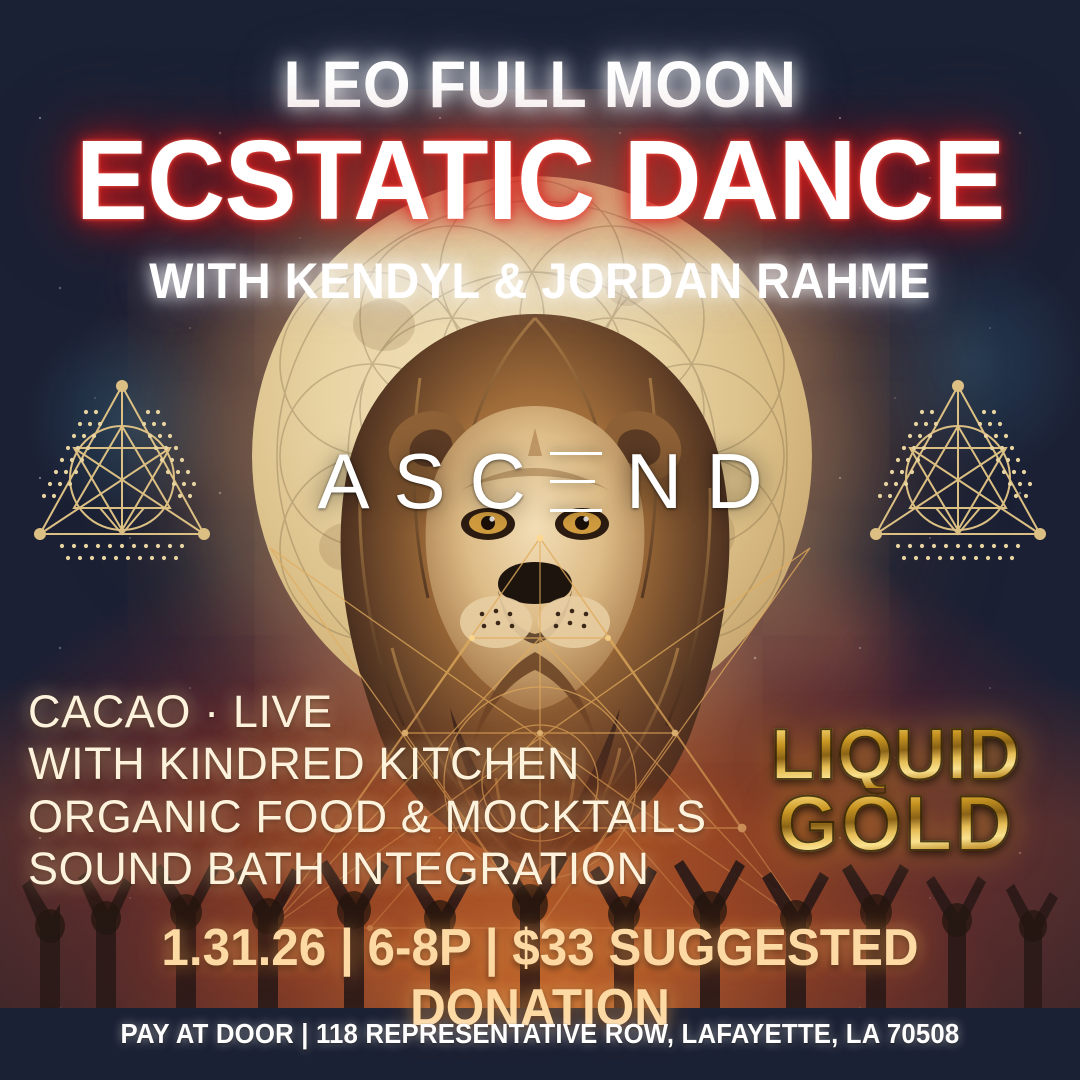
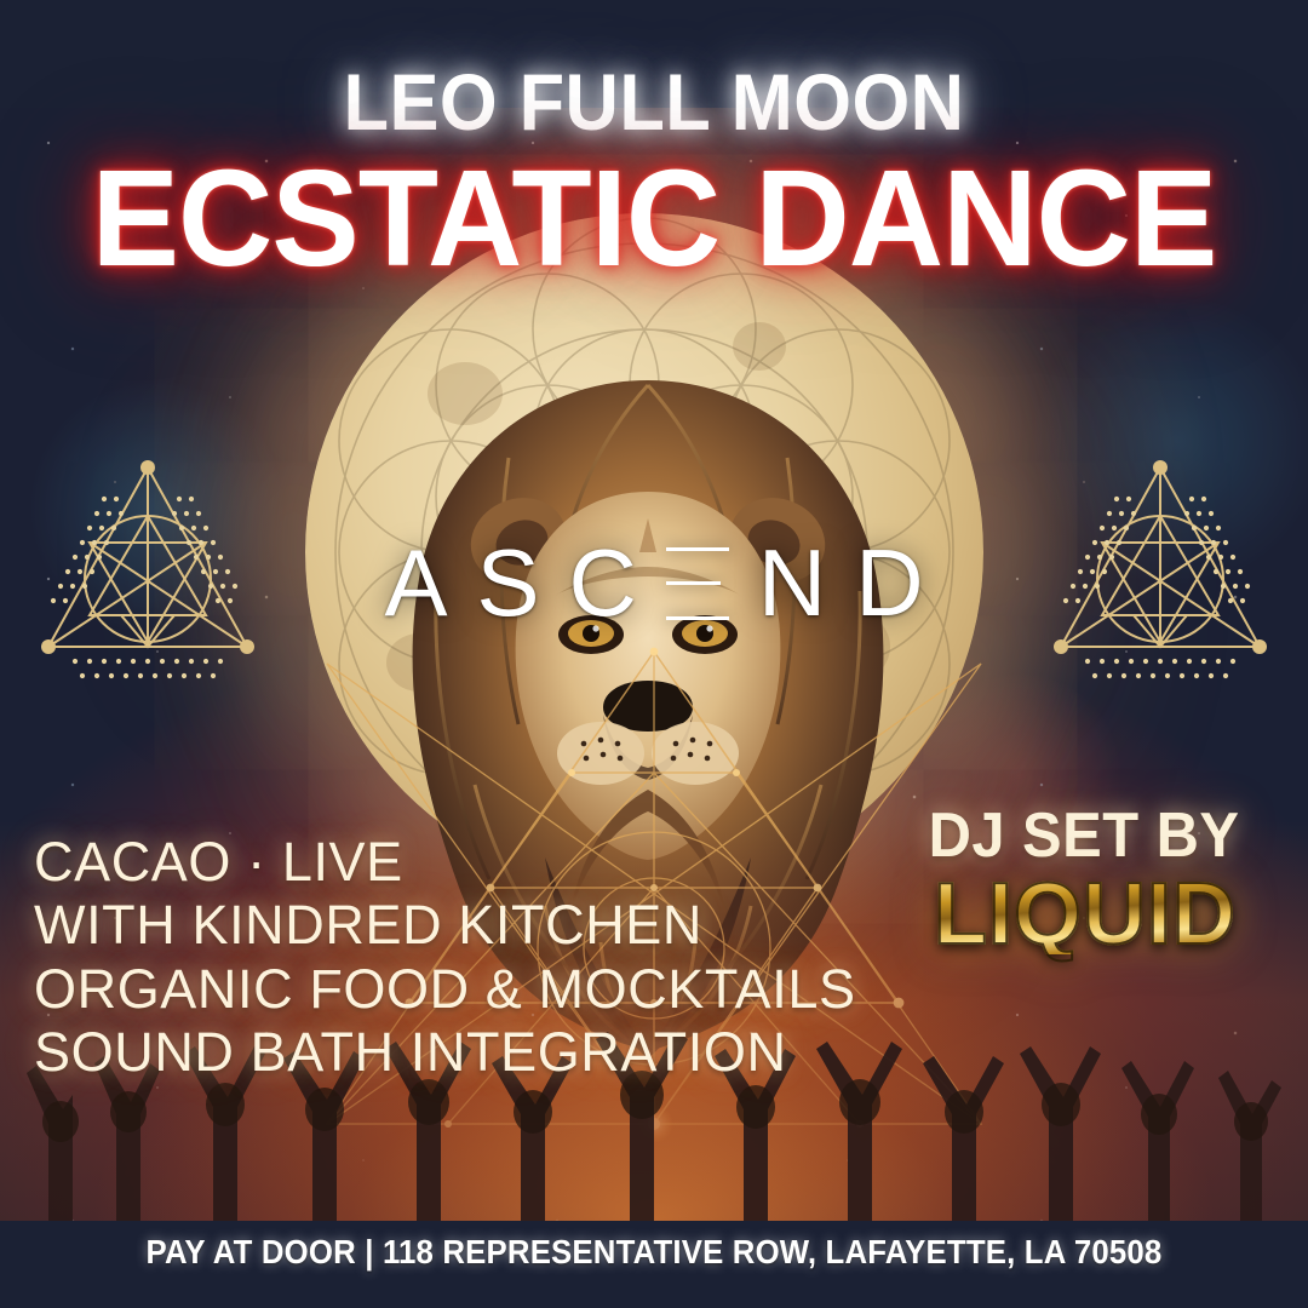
  LEO FULL MOON
  ECSTATIC DANCE
- WITH KENDYL & JORDAN RAHME
  ASC ND
  CACAO · LIVE
  WITH KINDRED KITCHEN
  ORGANIC FOOD & MOCKTAILS
  SOUND BATH INTEGRATION
+ DJ SET BY
  LIQUID
- GOLD
- 1.31.26 | 6-8P | $33 SUGGESTED DONATION
  PAY AT DOOR | 118 REPRESENTATIVE ROW, LAFAYETTE, LA 70508
